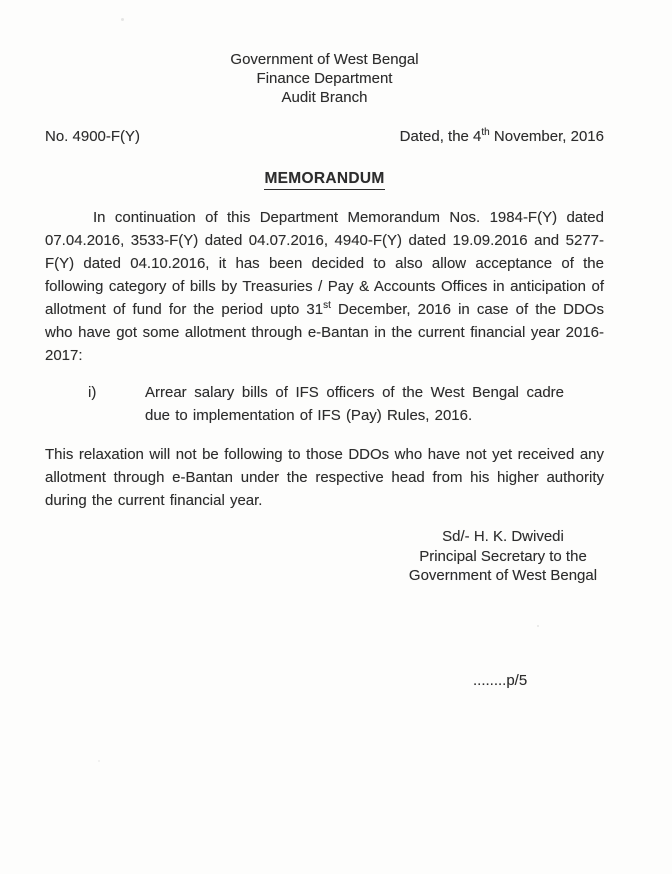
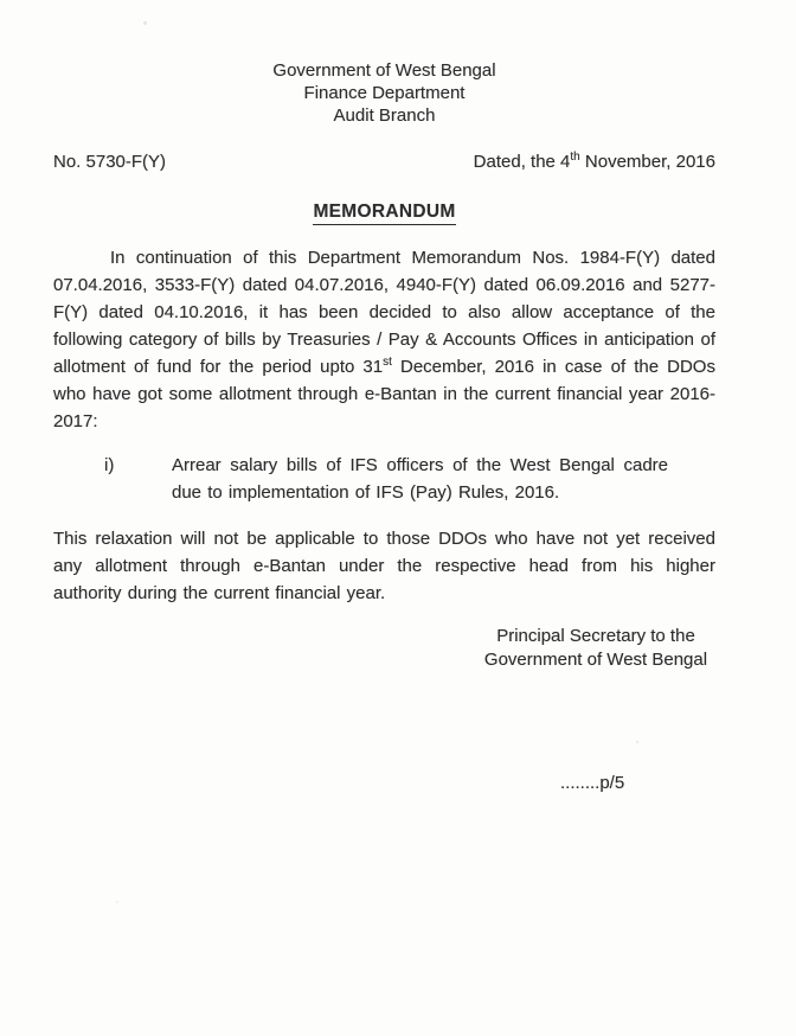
  Government of West Bengal
  Finance Department
  Audit Branch
- No. 4900-F(Y)
+ No. 5730-F(Y)
  Dated, the 4th November, 2016
  MEMORANDUM
- In continuation of this Department Memorandum Nos. 1984-F(Y) dated 07.04.2016, 3533-F(Y) dated 04.07.2016, 4940-F(Y) dated 19.09.2016 and 5277-F(Y) dated 04.10.2016, it has been decided to also allow acceptance of the following category of bills by Treasuries / Pay & Accounts Offices in anticipation of allotment of fund for the period upto 31st December, 2016 in case of the DDOs who have got some allotment through e-Bantan in the current financial year 2016-2017:
+ In continuation of this Department Memorandum Nos. 1984-F(Y) dated 07.04.2016, 3533-F(Y) dated 04.07.2016, 4940-F(Y) dated 06.09.2016 and 5277-F(Y) dated 04.10.2016, it has been decided to also allow acceptance of the following category of bills by Treasuries / Pay & Accounts Offices in anticipation of allotment of fund for the period upto 31st December, 2016 in case of the DDOs who have got some allotment through e-Bantan in the current financial year 2016-2017:
  i)
  Arrear salary bills of IFS officers of the West Bengal cadre due to implementation of IFS (Pay) Rules, 2016.
- This relaxation will not be following to those DDOs who have not yet received any allotment through e-Bantan under the respective head from his higher authority during the current financial year.
+ This relaxation will not be applicable to those DDOs who have not yet received any allotment through e-Bantan under the respective head from his higher authority during the current financial year.
- Sd/- H. K. Dwivedi
  Principal Secretary to the
  Government of West Bengal
  ........p/5
